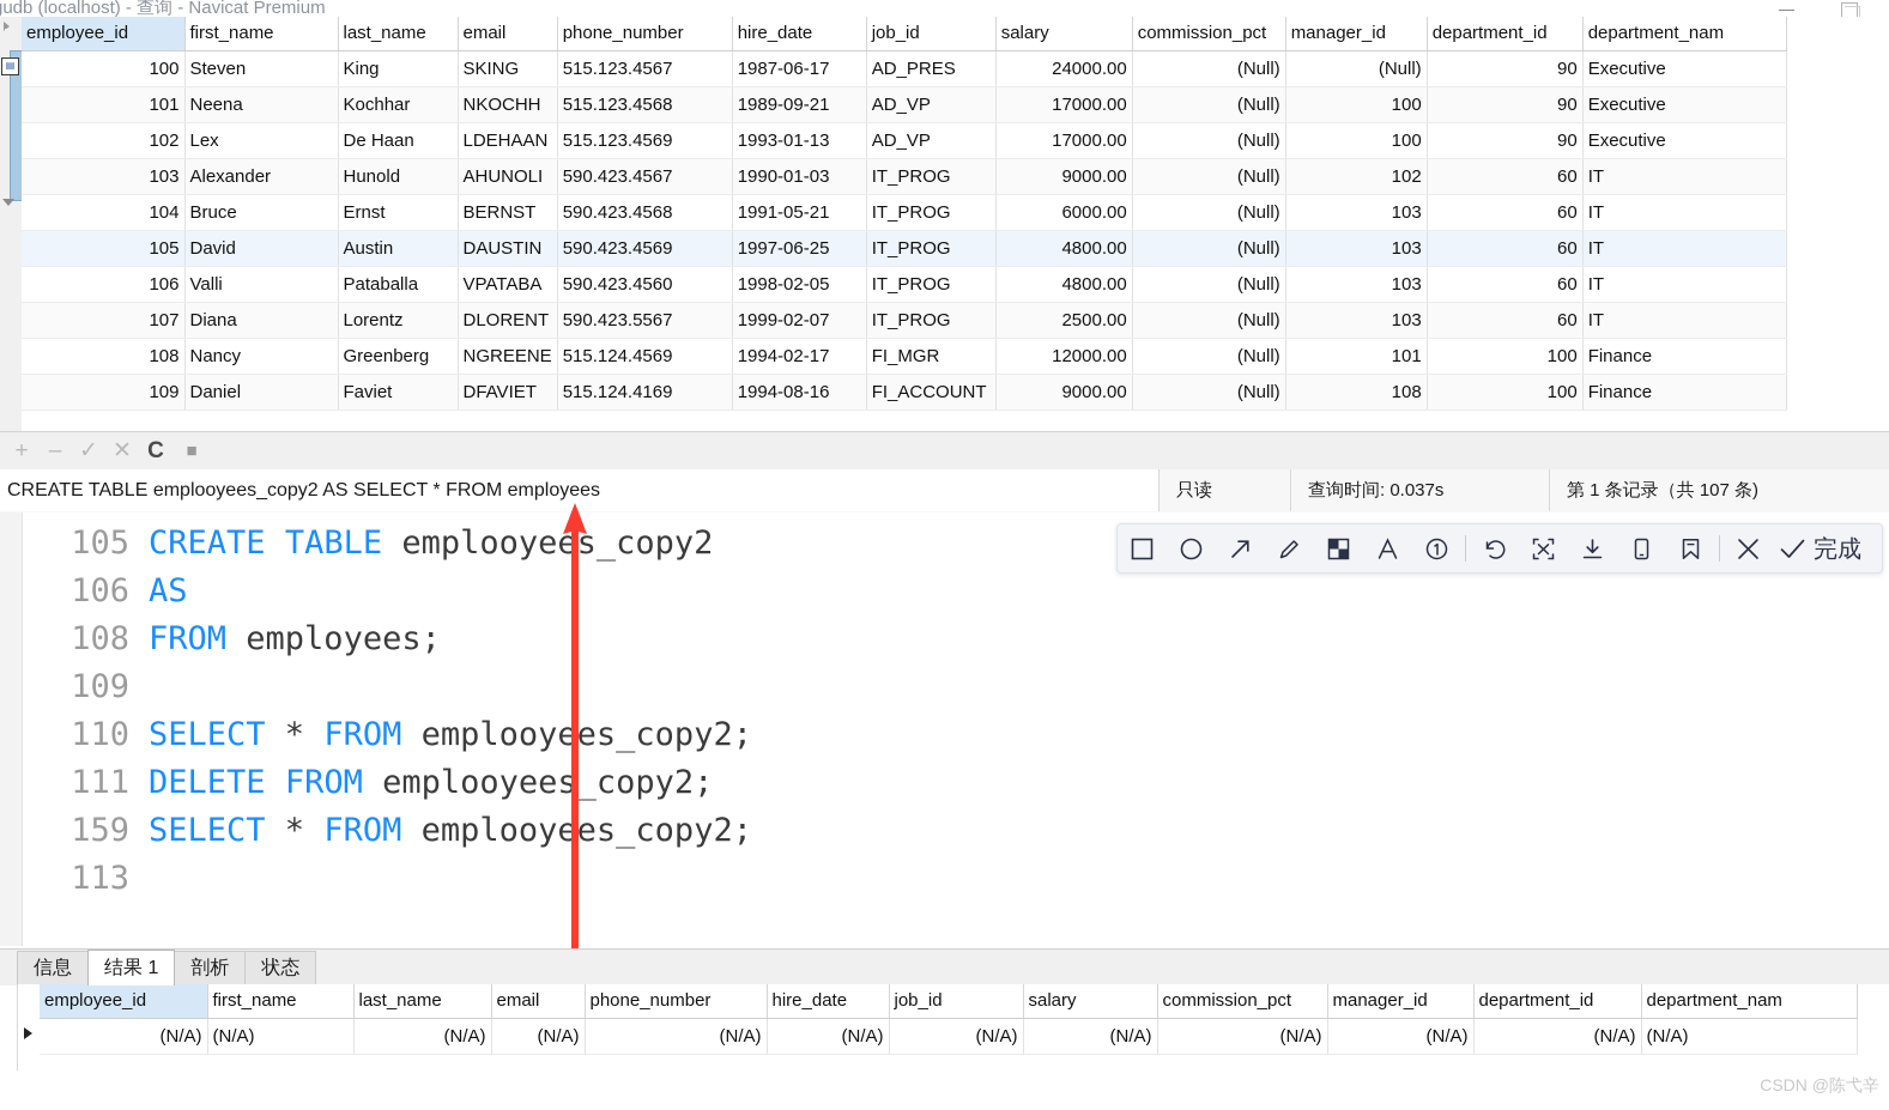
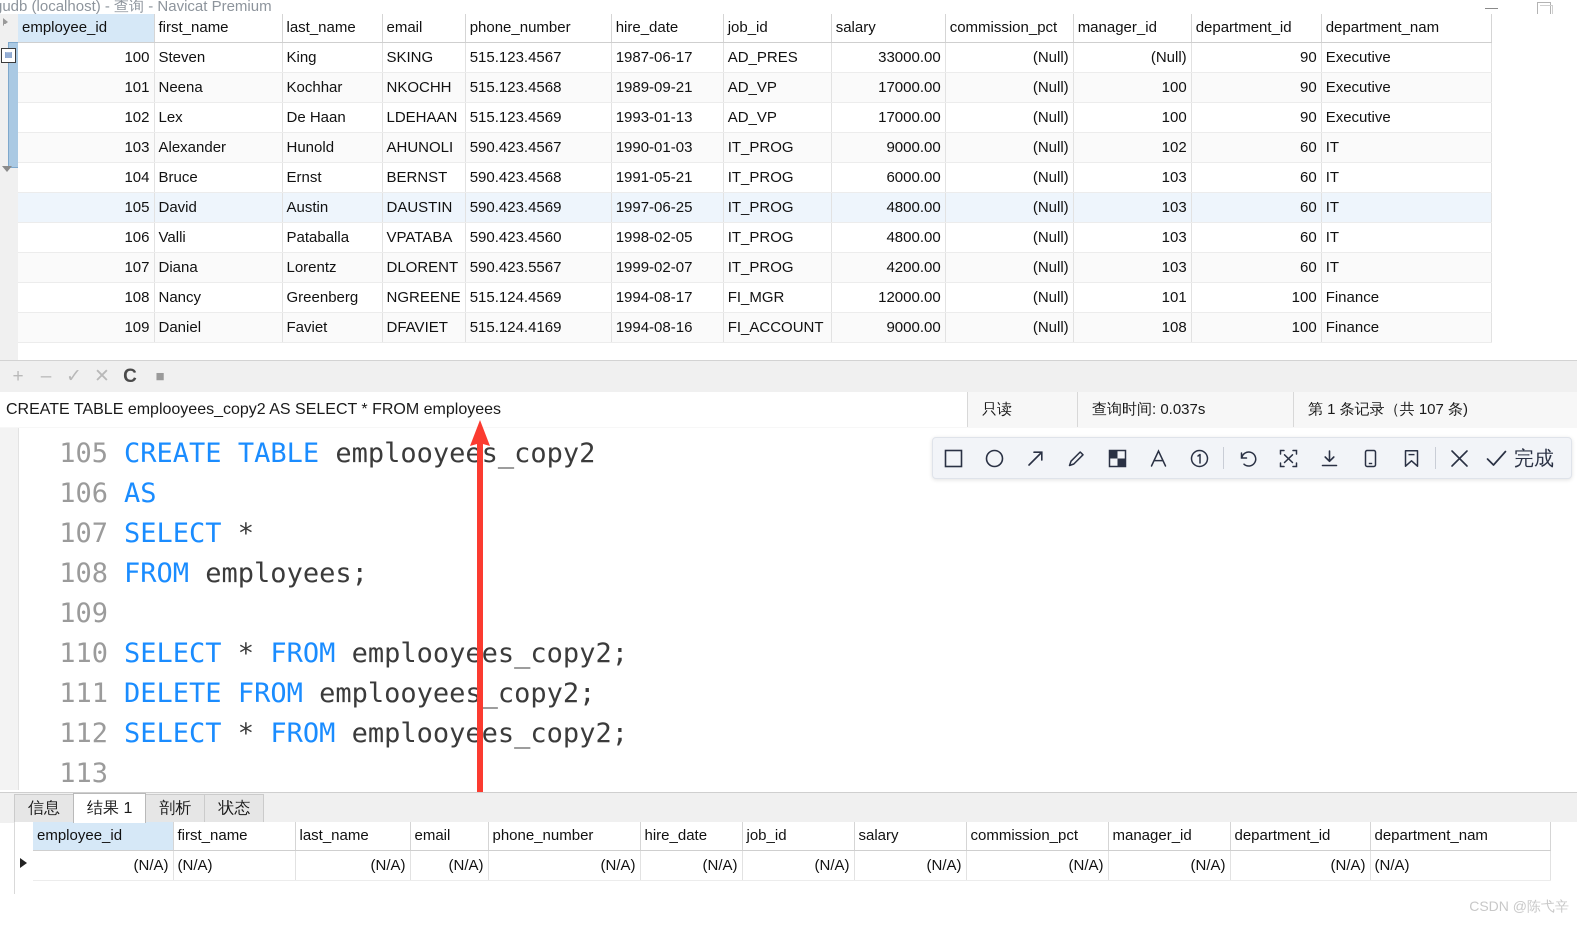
  udb (localhost) - 查询 - Navicat Premium
  ▤
  employee_id	first_name	last_name	email	phone_number	hire_date	job_id	salary	commission_pct	manager_id	department_id	department_nam
- 100	Steven	King	SKING	515.123.4567	1987-06-17	AD_PRES	24000.00	(Null)	(Null)	90	Executive
+ 100	Steven	King	SKING	515.123.4567	1987-06-17	AD_PRES	33000.00	(Null)	(Null)	90	Executive
  101	Neena	Kochhar	NKOCHH	515.123.4568	1989-09-21	AD_VP	17000.00	(Null)	100	90	Executive
  102	Lex	De Haan	LDEHAAN	515.123.4569	1993-01-13	AD_VP	17000.00	(Null)	100	90	Executive
  103	Alexander	Hunold	AHUNOLI	590.423.4567	1990-01-03	IT_PROG	9000.00	(Null)	102	60	IT
  104	Bruce	Ernst	BERNST	590.423.4568	1991-05-21	IT_PROG	6000.00	(Null)	103	60	IT
  105	David	Austin	DAUSTIN	590.423.4569	1997-06-25	IT_PROG	4800.00	(Null)	103	60	IT
  106	Valli	Pataballa	VPATABA	590.423.4560	1998-02-05	IT_PROG	4800.00	(Null)	103	60	IT
- 107	Diana	Lorentz	DLORENT	590.423.5567	1999-02-07	IT_PROG	2500.00	(Null)	103	60	IT
+ 107	Diana	Lorentz	DLORENT	590.423.5567	1999-02-07	IT_PROG	4200.00	(Null)	103	60	IT
- 108	Nancy	Greenberg	NGREENE	515.124.4569	1994-02-17	FI_MGR	12000.00	(Null)	101	100	Finance
+ 108	Nancy	Greenberg	NGREENE	515.124.4569	1994-08-17	FI_MGR	12000.00	(Null)	101	100	Finance
  109	Daniel	Faviet	DFAVIET	515.124.4169	1994-08-16	FI_ACCOUNT	9000.00	(Null)	108	100	Finance
  +
  –
  ✓
  ✕
  C
  ■
  CREATE TABLE emplooyees_copy2 AS SELECT * FROM employees
  只读
  查询时间: 0.037s
  第 1 条记录（共 107 条)
  105 CREATE TABLE emplooyees_copy2
  106 AS
+ 107 SELECT *
  108 FROM employees;
  109
  110 SELECT * FROM emplooyees_copy2;
  111 DELETE FROM emplooyees_copy2;
- 159 SELECT * FROM emplooyees_copy2;
+ 112 SELECT * FROM emplooyees_copy2;
  113
  完成
  信息
  结果 1
  剖析
  状态
  employee_id	first_name	last_name	email	phone_number	hire_date	job_id	salary	commission_pct	manager_id	department_id	department_nam
  (N/A)	(N/A)	(N/A)	(N/A)	(N/A)	(N/A)	(N/A)	(N/A)	(N/A)	(N/A)	(N/A)	(N/A)
  CSDN @陈弋辛
